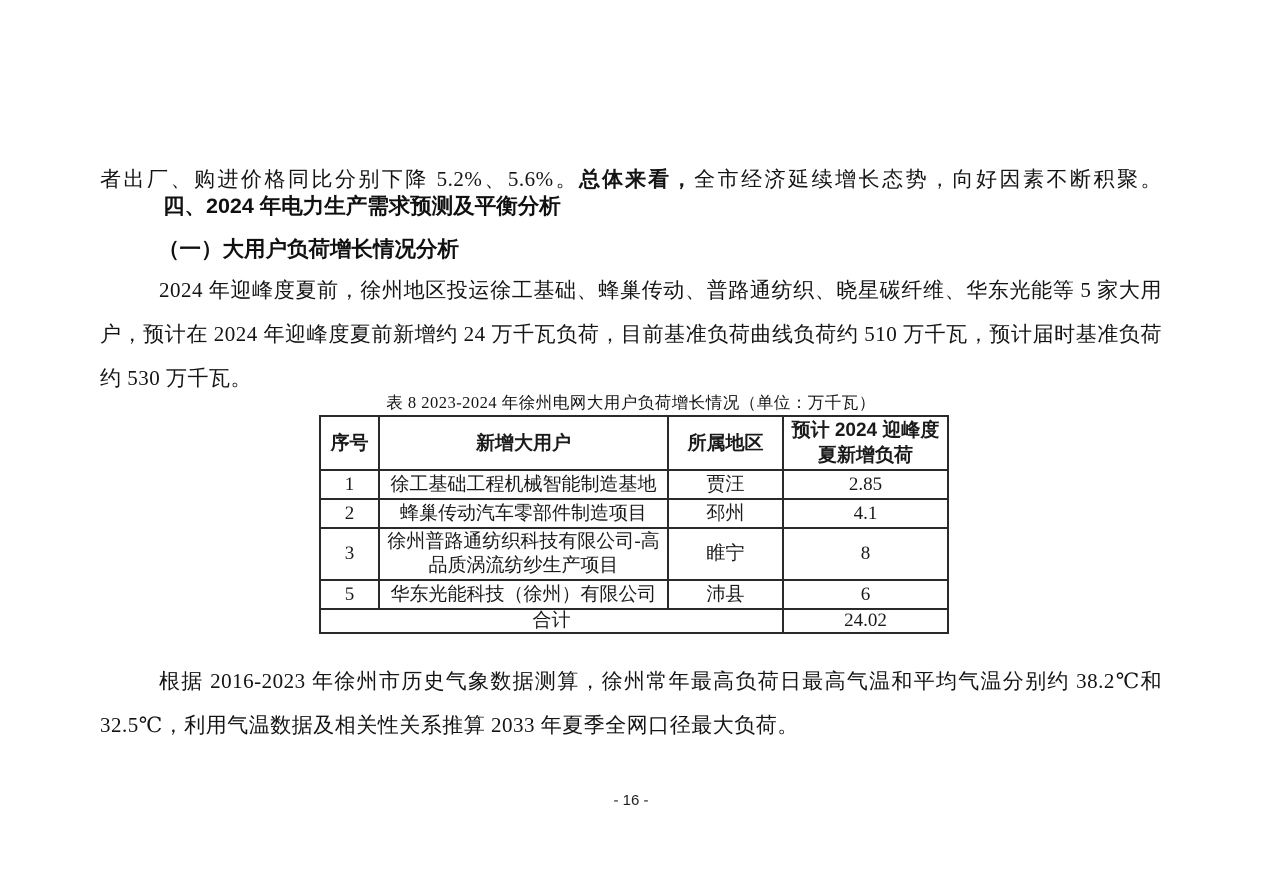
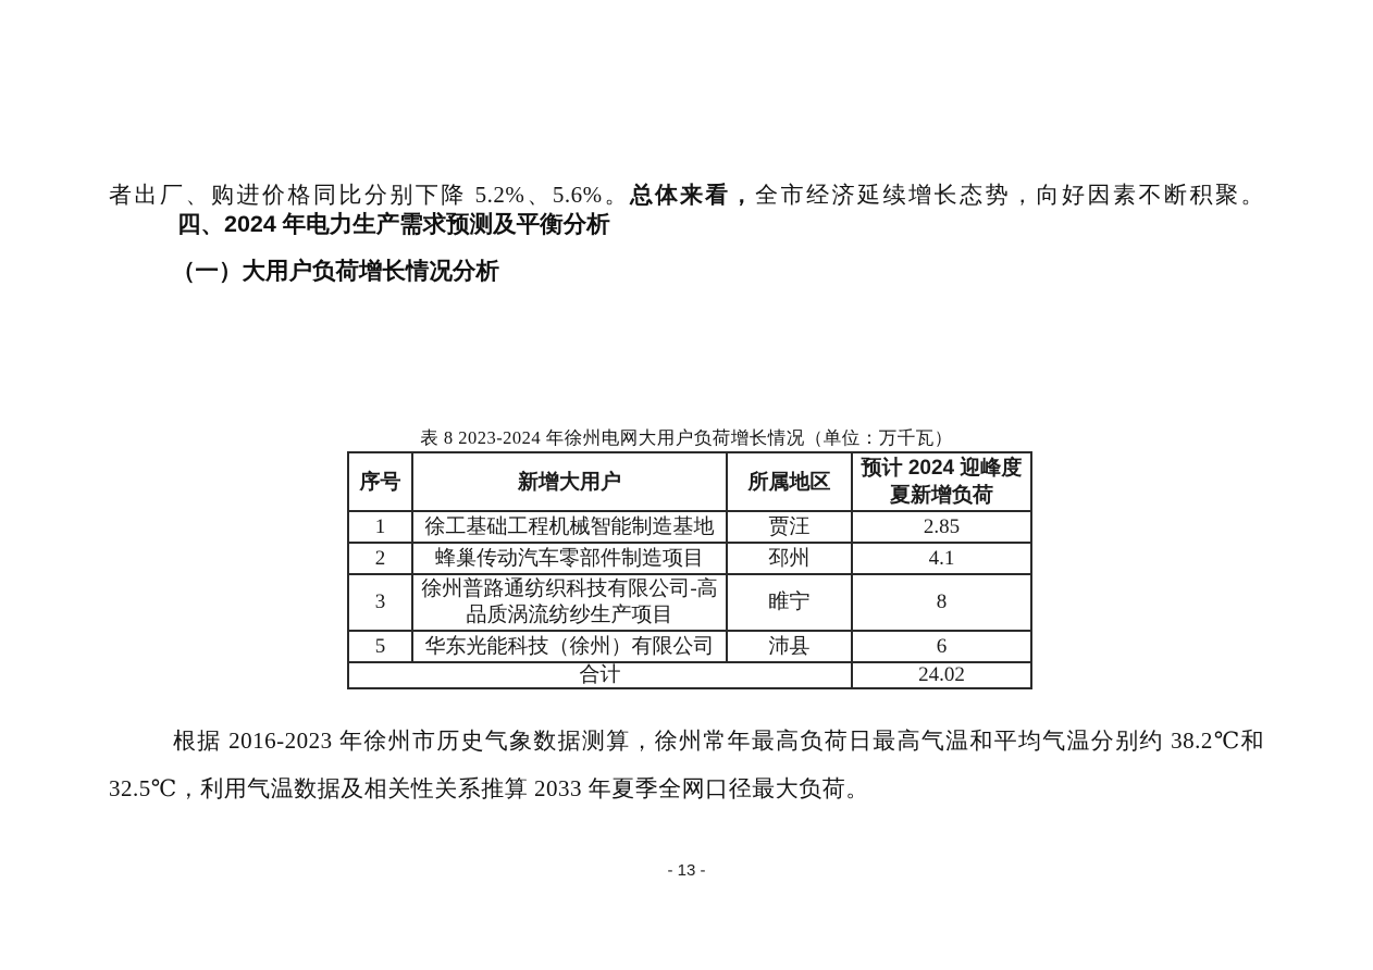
  者出厂、购进价格同比分别下降 5.2%、5.6%。总体来看，全市经济延续增长态势，向好因素不断积聚。
  四、2024 年电力生产需求预测及平衡分析
  （一）大用户负荷增长情况分析
- 2024 年迎峰度夏前，徐州地区投运徐工基础、蜂巢传动、普路通纺织、晓星碳纤维、华东光能等 5 家大用户，预计在 2024 年迎峰度夏前新增约 24 万千瓦负荷，目前基准负荷曲线负荷约 510 万千瓦，预计届时基准负荷约 530 万千瓦。
  表 8 2023-2024 年徐州电网大用户负荷增长情况（单位：万千瓦）
  序号	新增大用户	所属地区	预计 2024 迎峰度夏新增负荷
  1	徐工基础工程机械智能制造基地	贾汪	2.85
  2	蜂巢传动汽车零部件制造项目	邳州	4.1
  3	徐州普路通纺织科技有限公司-高品质涡流纺纱生产项目	睢宁	8
  5	华东光能科技（徐州）有限公司	沛县	6
  合计	24.02
  根据 2016-2023 年徐州市历史气象数据测算，徐州常年最高负荷日最高气温和平均气温分别约 38.2℃和 32.5℃，利用气温数据及相关性关系推算 2033 年夏季全网口径最大负荷。
- - 16 -
+ - 13 -
